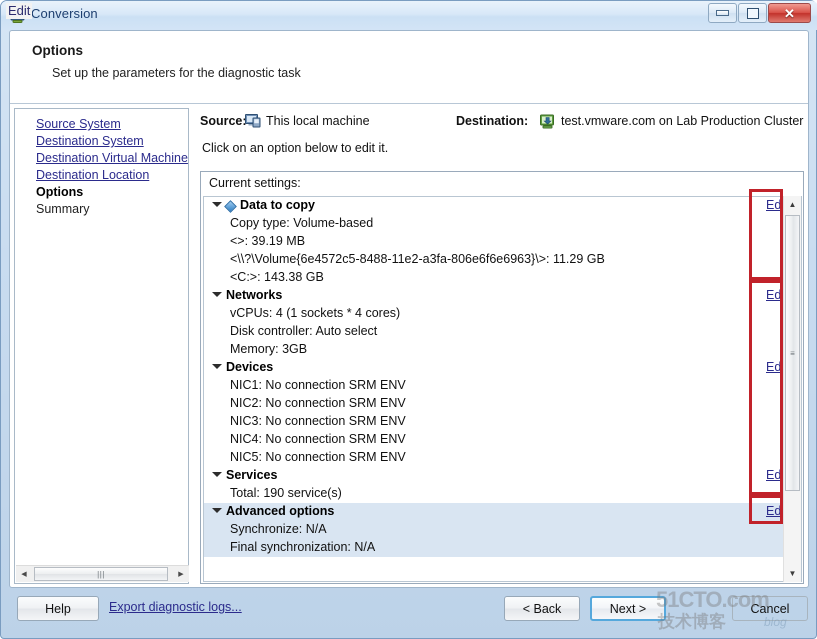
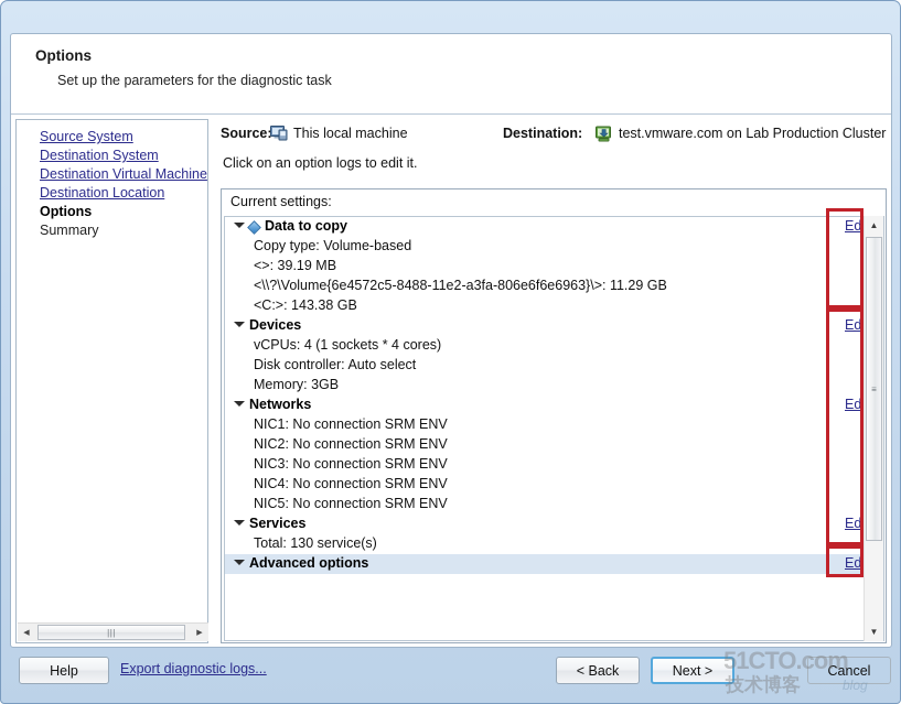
- Conversion
- Edit
- ✕
  Options
  Set up the parameters for the diagnostic task
  Source System
  Destination System
  Destination Virtual Machine
  Destination Location
  Options
  Summary
  |||
  Source:
  This local machine
  Destination:
  test.vmware.com on Lab Production Cluster
- Click on an option below to edit it.
+ Click on an option logs to edit it.
  Current settings:
  Data to copy
  Copy type: Volume-based
  <>: 39.19 MB
  <\\?\Volume{6e4572c5-8488-11e2-a3fa-806e6f6e6963}\>: 11.29 GB
  <C:>: 143.38 GB
- Networks
+ Devices
  vCPUs: 4 (1 sockets * 4 cores)
  Disk controller: Auto select
  Memory: 3GB
- Devices
+ Networks
  NIC1: No connection SRM ENV
  NIC2: No connection SRM ENV
  NIC3: No connection SRM ENV
  NIC4: No connection SRM ENV
  NIC5: No connection SRM ENV
  Services
- Total: 190 service(s)
+ Total: 130 service(s)
  Advanced options
- Synchronize: N/A
- Final synchronization: N/A
  ▲
  ≡
  ▼
  Help
  Export diagnostic logs...
  < Back
  Next >
  Cancel
  51CTO.com
  技术博客
  blog
